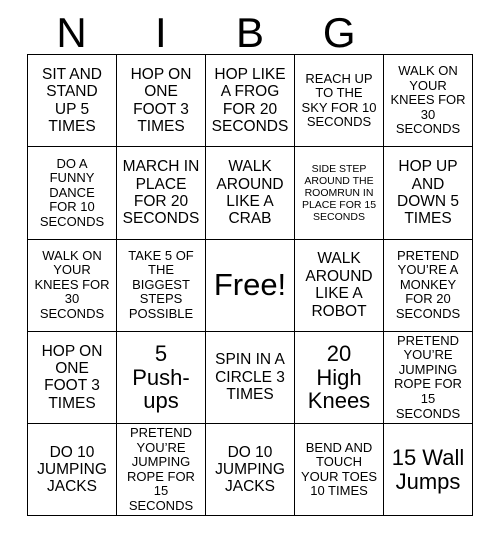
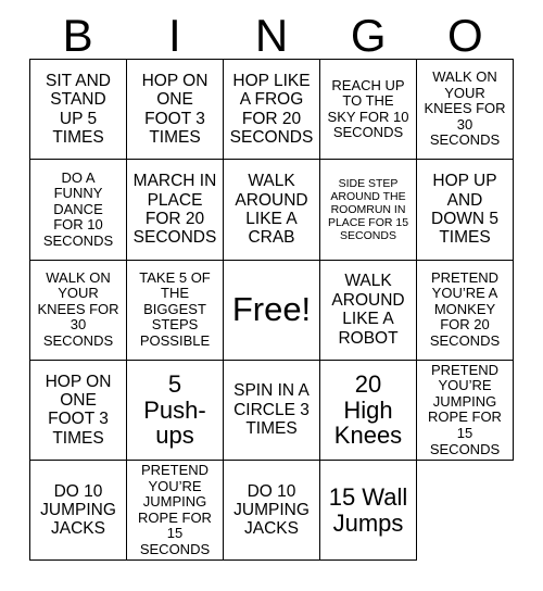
- N
+ B
  I
- B
+ N
  G
+ O
  SIT AND
  STAND
  UP 5
  TIMES
  HOP ON
  ONE
  FOOT 3
  TIMES
  HOP LIKE
  A FROG
  FOR 20
  SECONDS
  REACH UP
  TO THE
  SKY FOR 10
  SECONDS
  WALK ON
  YOUR
  KNEES FOR
  30
  SECONDS
  DO A
  FUNNY
  DANCE
  FOR 10
  SECONDS
  MARCH IN
  PLACE
  FOR 20
  SECONDS
  WALK
  AROUND
  LIKE A
  CRAB
  SIDE STEP
  AROUND THE
  ROOMRUN IN
  PLACE FOR 15
  SECONDS
  HOP UP
  AND
  DOWN 5
  TIMES
  WALK ON
  YOUR
  KNEES FOR
  30
  SECONDS
  TAKE 5 OF
  THE
  BIGGEST
  STEPS
  POSSIBLE
  Free!
  WALK
  AROUND
  LIKE A
  ROBOT
  PRETEND
  YOU’RE A
  MONKEY
  FOR 20
  SECONDS
  HOP ON
  ONE
  FOOT 3
  TIMES
  5
  Push-
  ups
  SPIN IN A
  CIRCLE 3
  TIMES
  20
  High
  Knees
  PRETEND
  YOU’RE
  JUMPING
  ROPE FOR
  15 SECONDS
  DO 10
  JUMPING
  JACKS
  PRETEND
  YOU’RE
  JUMPING
  ROPE FOR
  15 SECONDS
  DO 10
  JUMPING
  JACKS
- BEND AND
- TOUCH
- YOUR TOES
- 10 TIMES
  15 Wall
  Jumps
